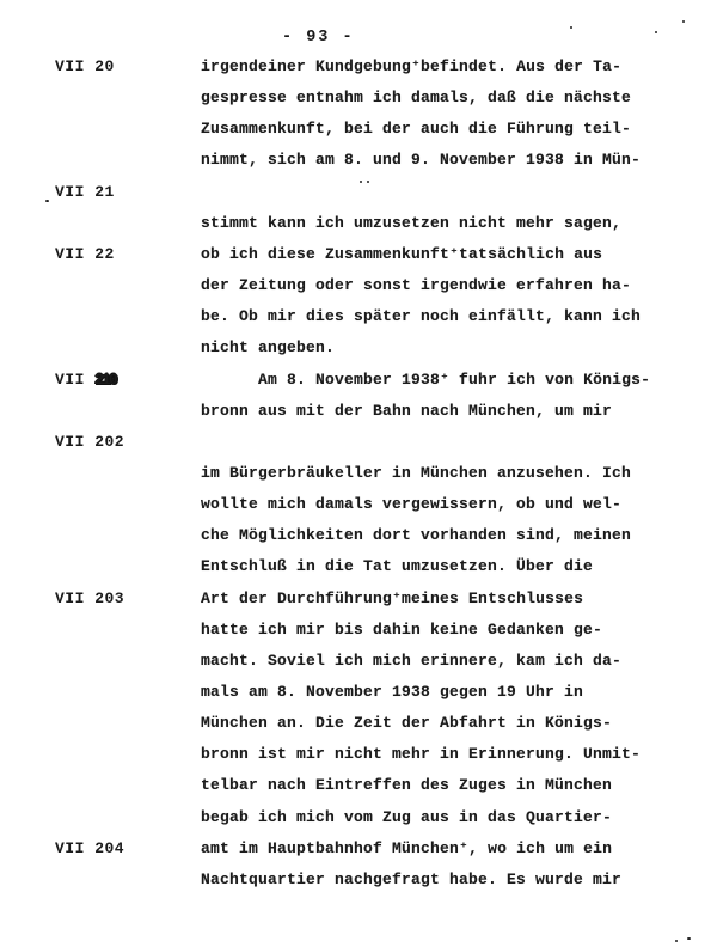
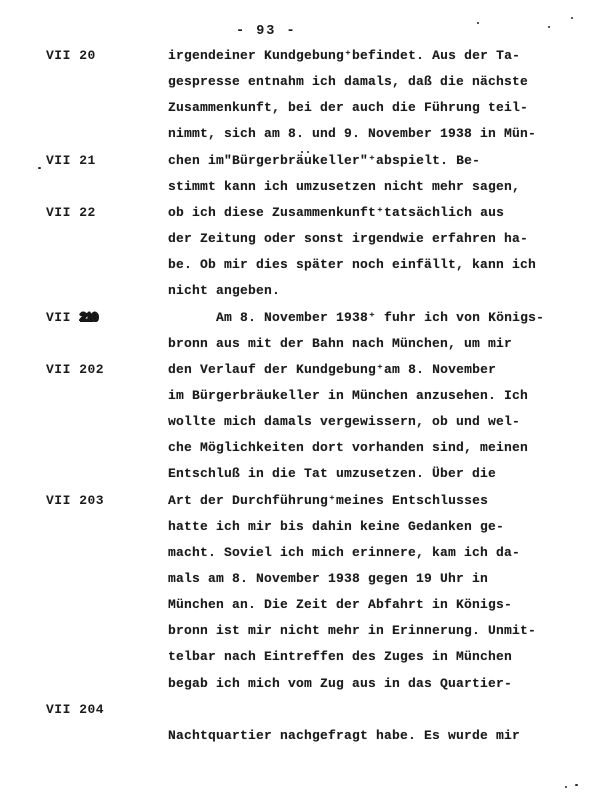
  - 93 -
  VII 20
  irgendeiner Kundgebung⁺befindet. Aus der Ta-
  gespresse entnahm ich damals, daß die nächste
  Zusammenkunft, bei der auch die Führung teil-
  nimmt, sich am 8. und 9. November 1938 in Mün-
  VII 21
+ chen im"Bürgerbräukeller"⁺abspielt. Be-
  stimmt kann ich umzusetzen nicht mehr sagen,
  VII 22
  ob ich diese Zusammenkunft⁺tatsächlich aus
  der Zeitung oder sonst irgendwie erfahren ha-
  be. Ob mir dies später noch einfällt, kann ich
  nicht angeben.
  VII 210
  Am 8. November 1938⁺ fuhr ich von Königs-
  bronn aus mit der Bahn nach München, um mir
  VII 202
+ den Verlauf der Kundgebung⁺am 8. November
  im Bürgerbräukeller in München anzusehen. Ich
  wollte mich damals vergewissern, ob und wel-
  che Möglichkeiten dort vorhanden sind, meinen
  Entschluß in die Tat umzusetzen. Über die
  VII 203
  Art der Durchführung⁺meines Entschlusses
  hatte ich mir bis dahin keine Gedanken ge-
  macht. Soviel ich mich erinnere, kam ich da-
  mals am 8. November 1938 gegen 19 Uhr in
  München an. Die Zeit der Abfahrt in Königs-
  bronn ist mir nicht mehr in Erinnerung. Unmit-
  telbar nach Eintreffen des Zuges in München
  begab ich mich vom Zug aus in das Quartier-
  VII 204
- amt im Hauptbahnhof München⁺, wo ich um ein
  Nachtquartier nachgefragt habe. Es wurde mir
